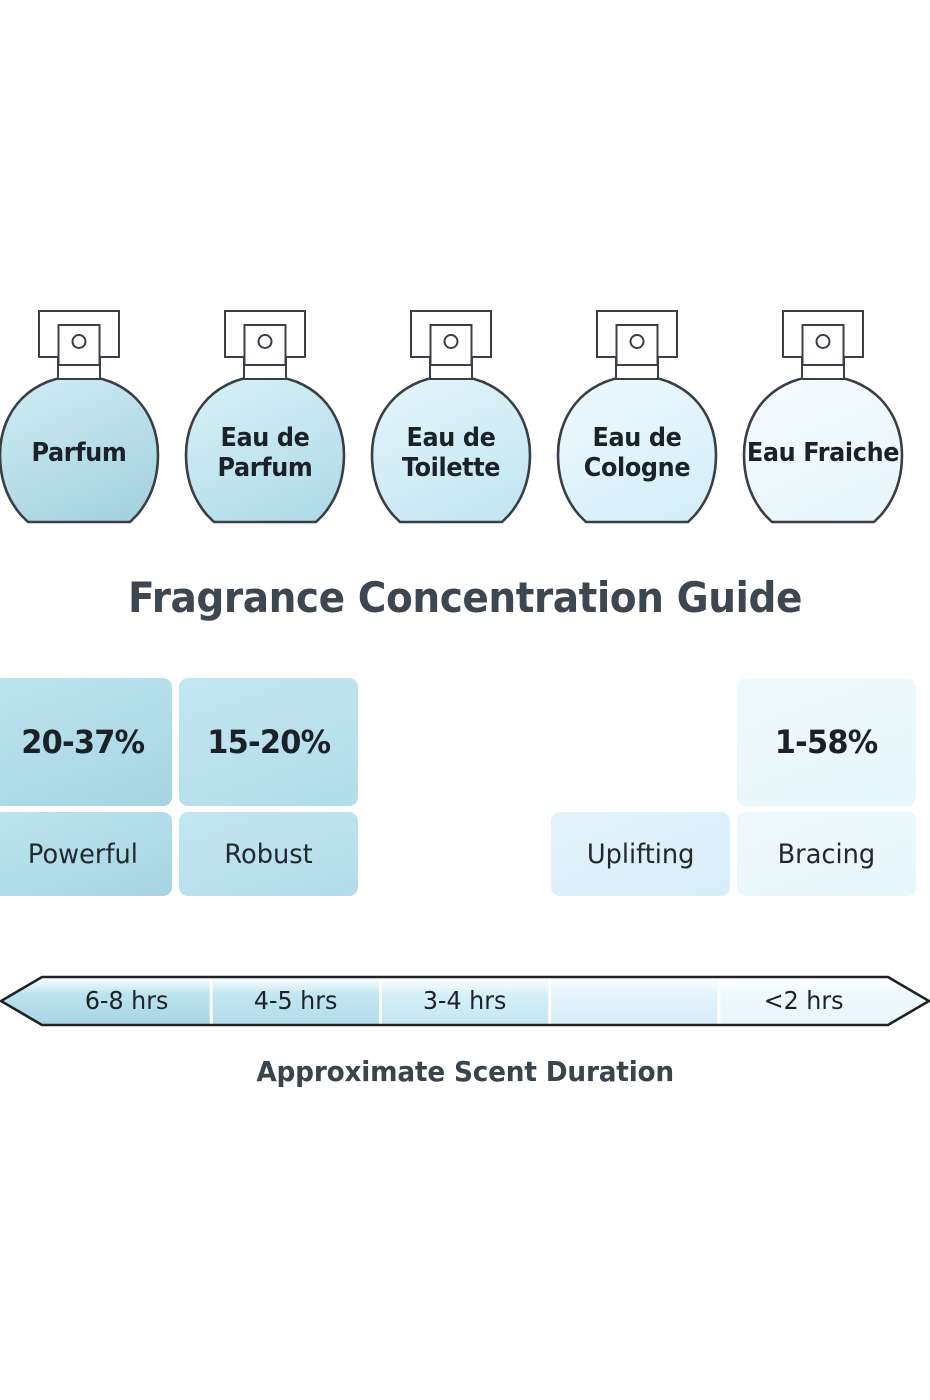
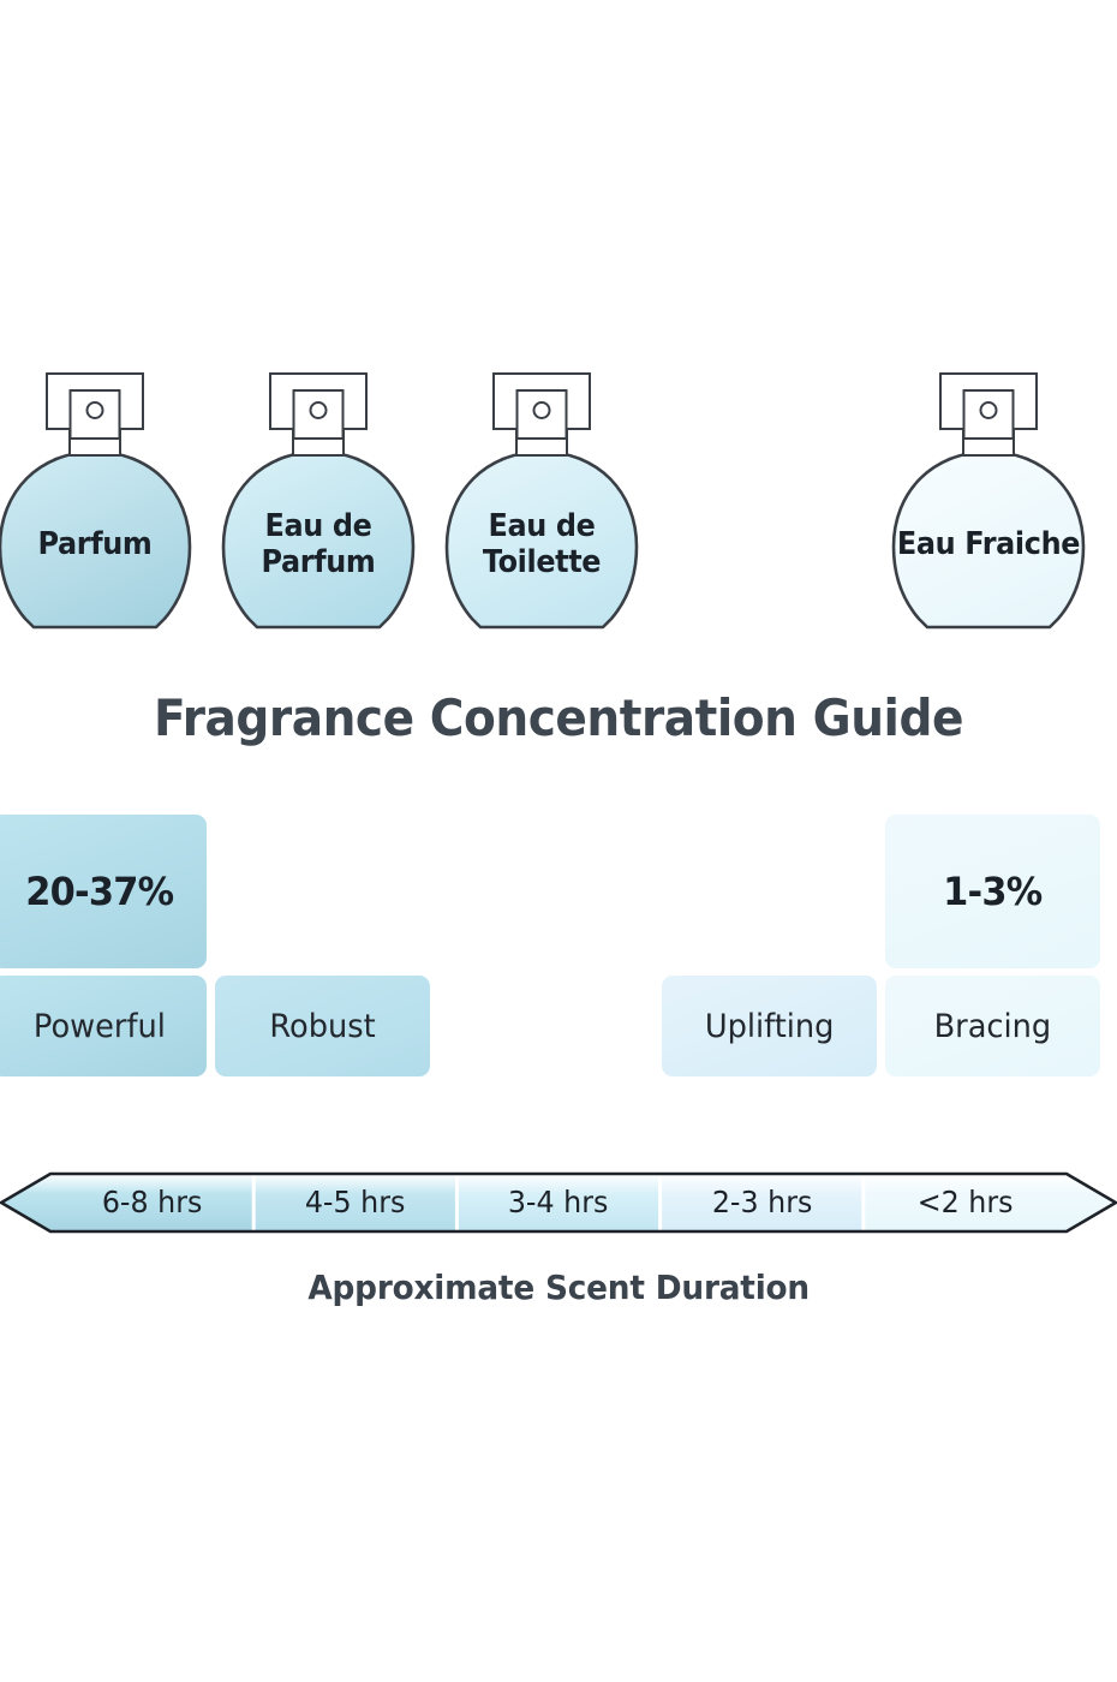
  Parfum
  Eau de Parfum
  Eau de Toilette
- Eau de Cologne
  Eau Fraiche
  Fragrance Concentration Guide
  20-37%
  Powerful
- 15-20%
  Robust
  Uplifting
- 1-58%
+ 1-3%
  Bracing
  6-8 hrs
  4-5 hrs
  3-4 hrs
+ 2-3 hrs
  <2 hrs
  Approximate Scent Duration
